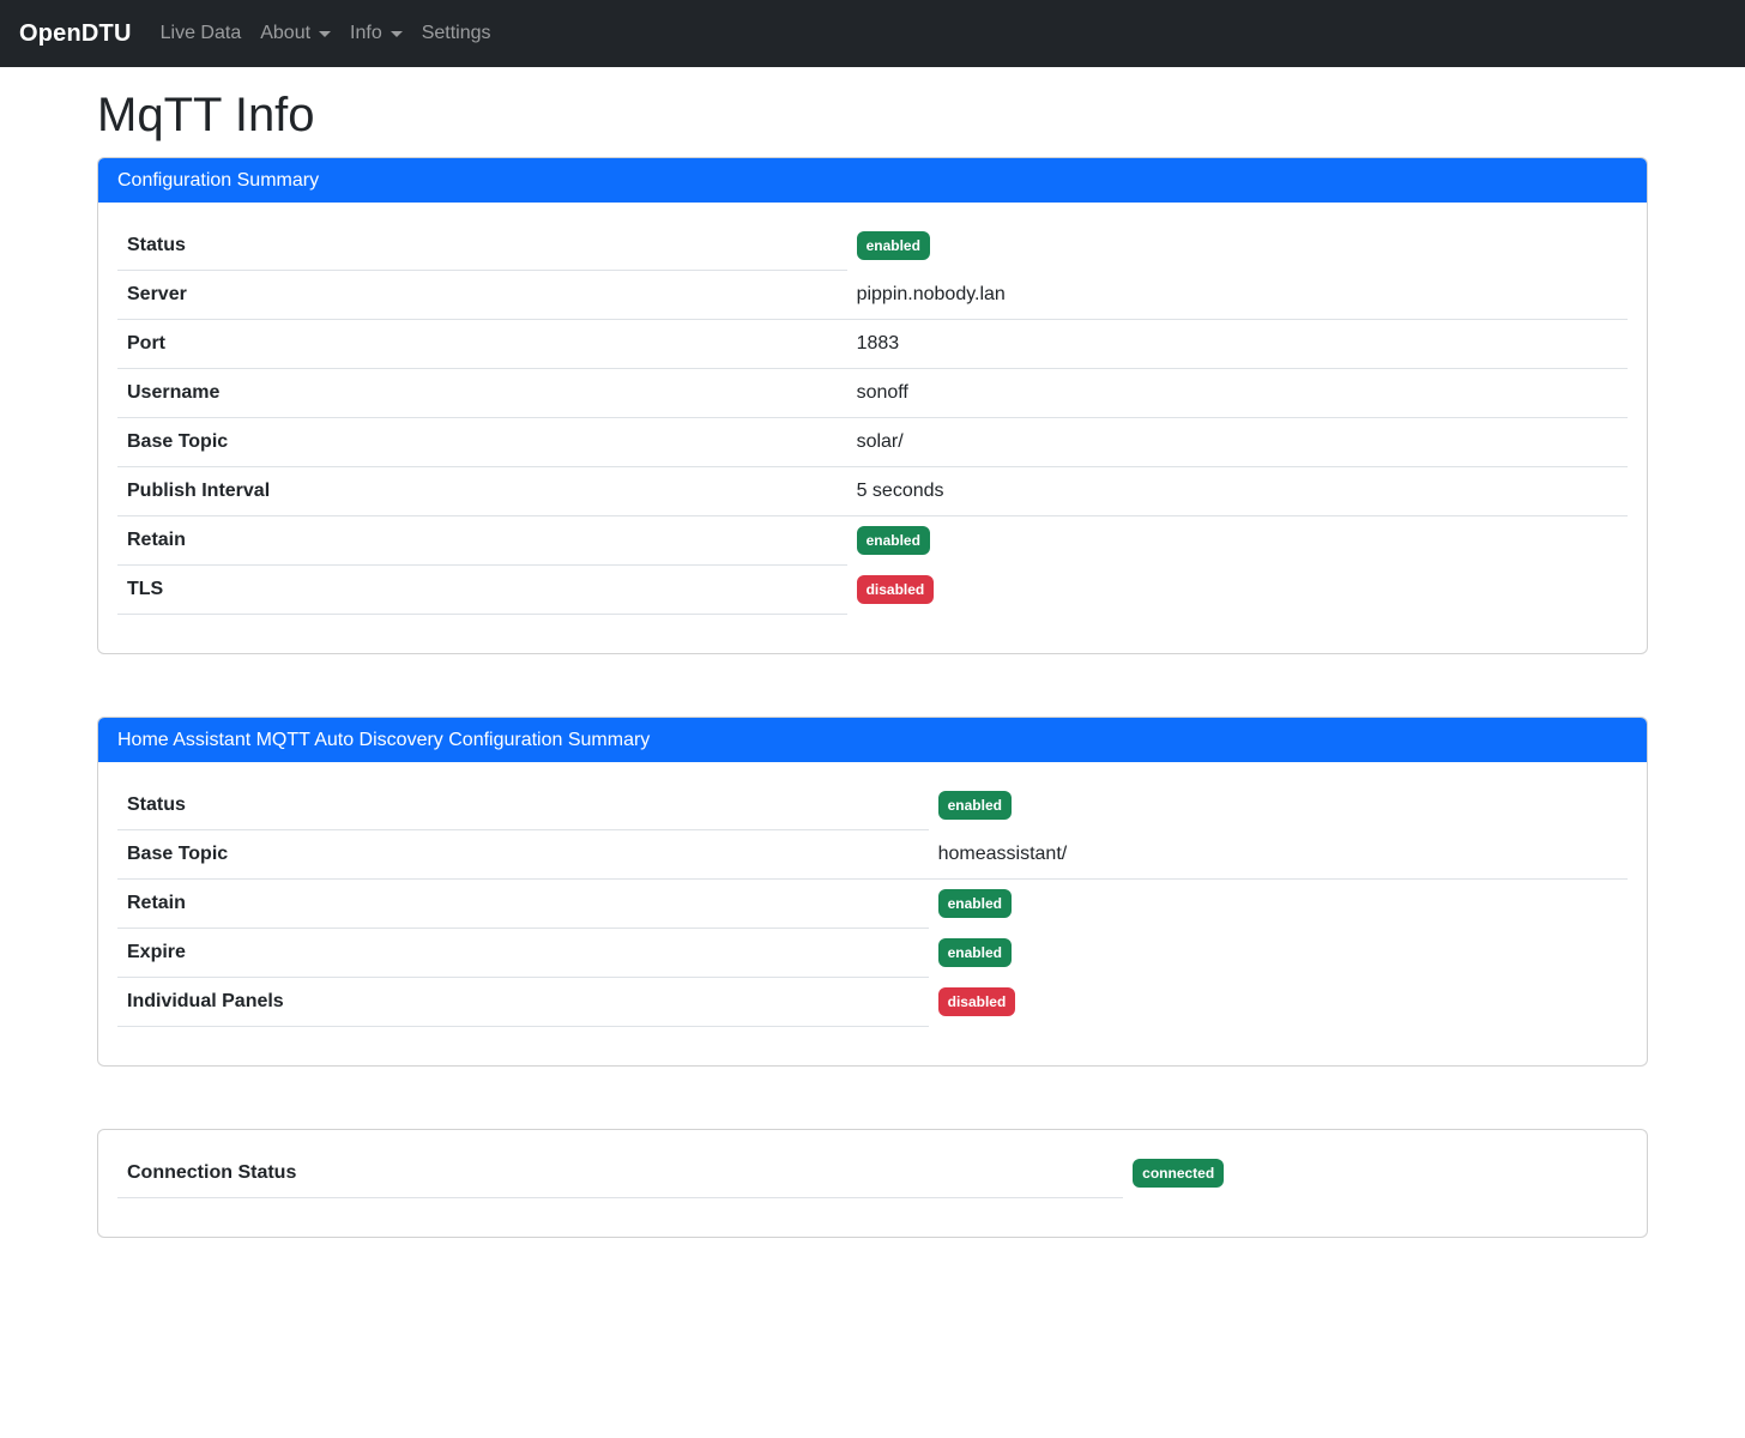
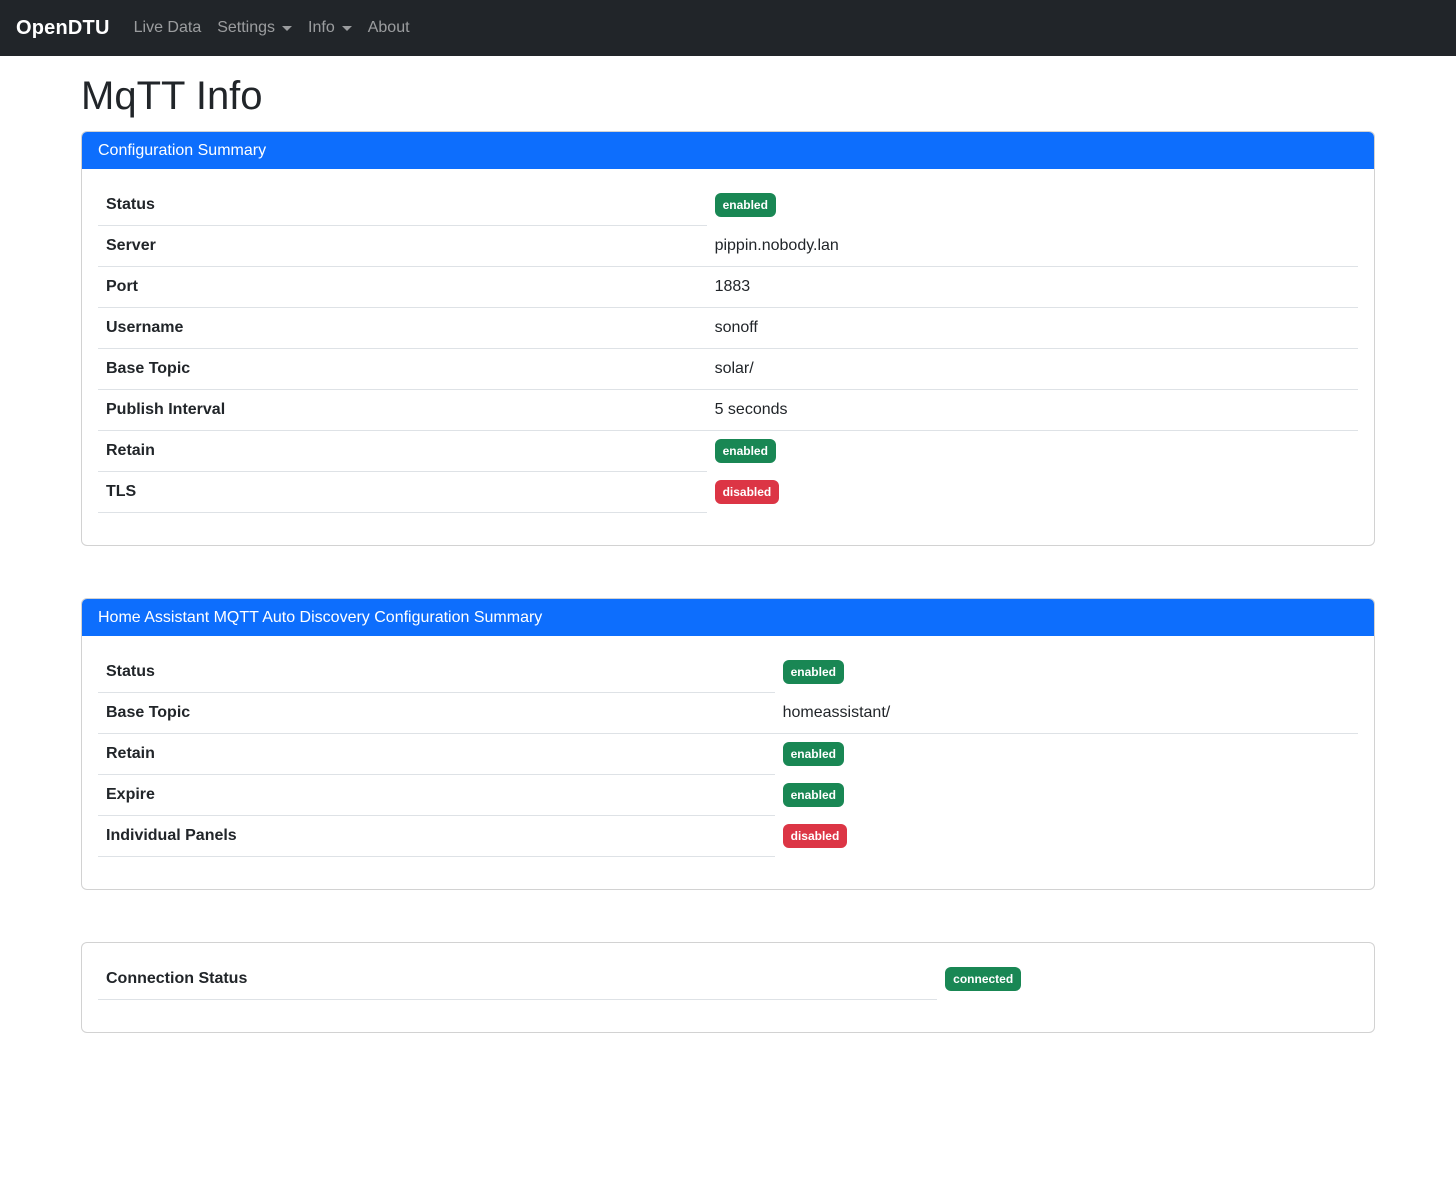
  OpenDTU
  Live Data
- About
+ Settings
  Info
- Settings
+ About
  MqTT Info
  Configuration Summary
  Status	enabled
  Server	pippin.nobody.lan
  Port	1883
  Username	sonoff
  Base Topic	solar/
  Publish Interval	5 seconds
  Retain	enabled
  TLS	disabled
  Home Assistant MQTT Auto Discovery Configuration Summary
  Status	enabled
  Base Topic	homeassistant/
  Retain	enabled
  Expire	enabled
  Individual Panels	disabled
  Connection Status	connected
